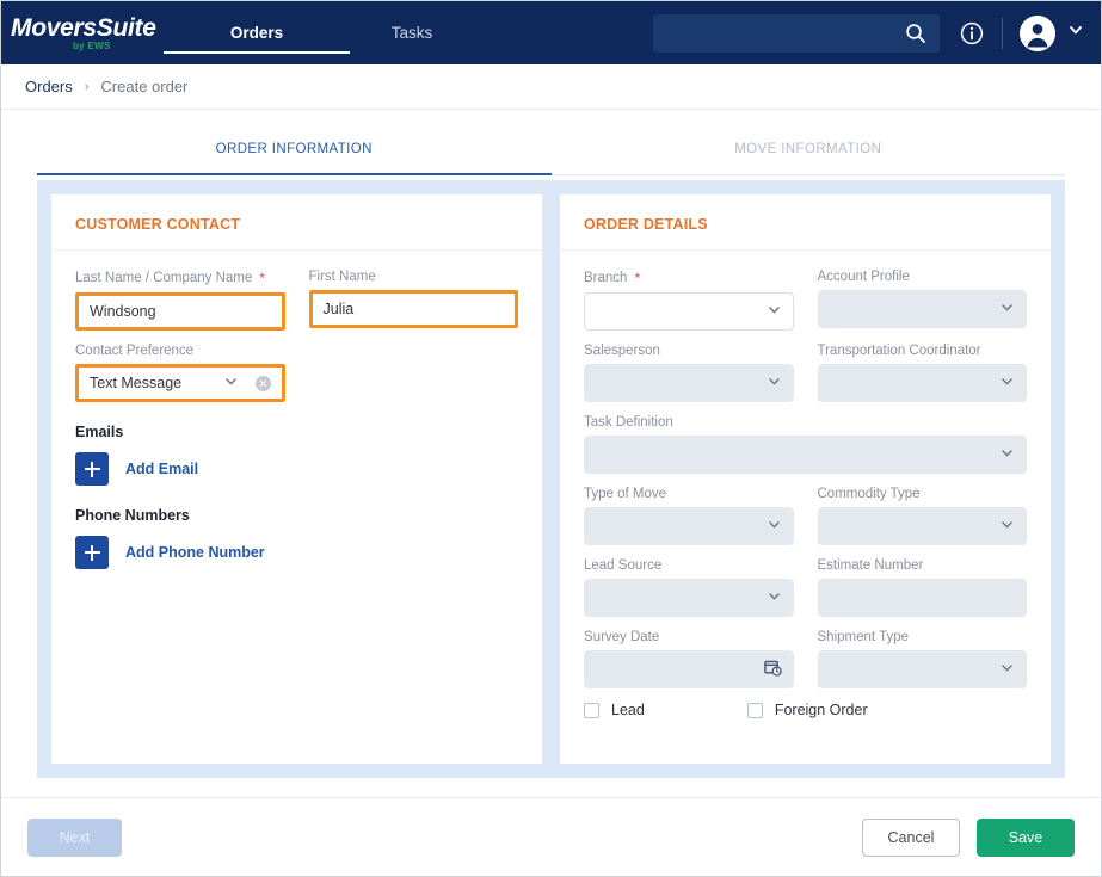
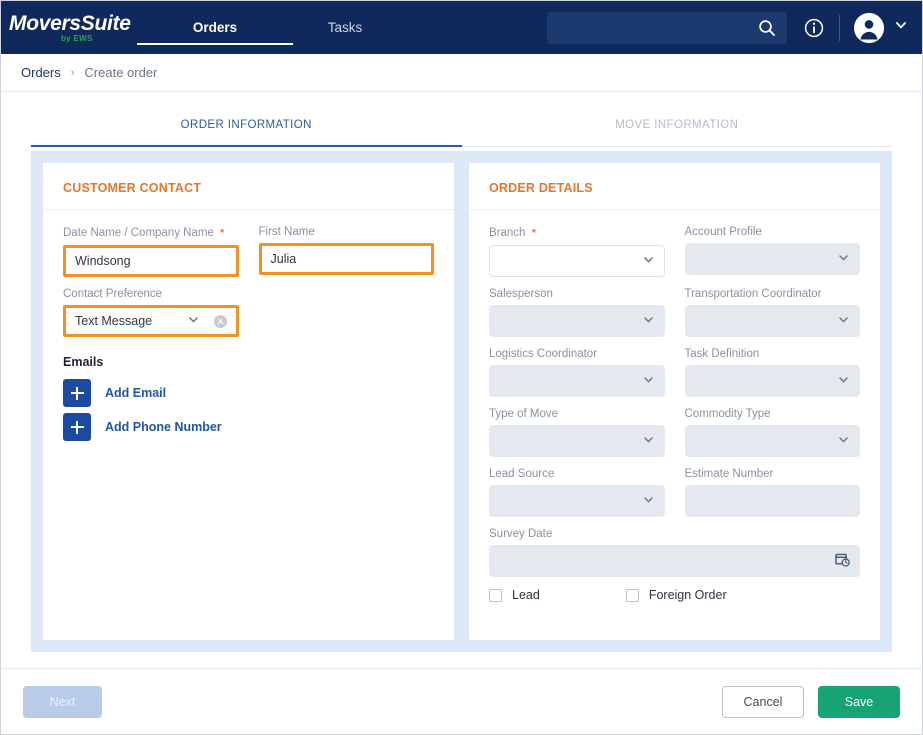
  MoversSuite
  by EWS
  Orders
  Tasks
  Orders
  ›
  Create order
  ORDER INFORMATION
  MOVE INFORMATION
  CUSTOMER CONTACT
- Last Name / Company Name
+ Date Name / Company Name
  *
  Windsong
  First Name
  Julia
  Contact Preference
  Text Message
  Emails
  Add Email
- Phone Numbers
  Add Phone Number
  ORDER DETAILS
  Branch
  *
  Account Profile
  Salesperson
  Transportation Coordinator
+ Logistics Coordinator
  Task Definition
  Type of Move
  Commodity Type
  Lead Source
  Estimate Number
  Survey Date
- Shipment Type
  Lead
  Foreign Order
  Next
  Cancel
  Save
